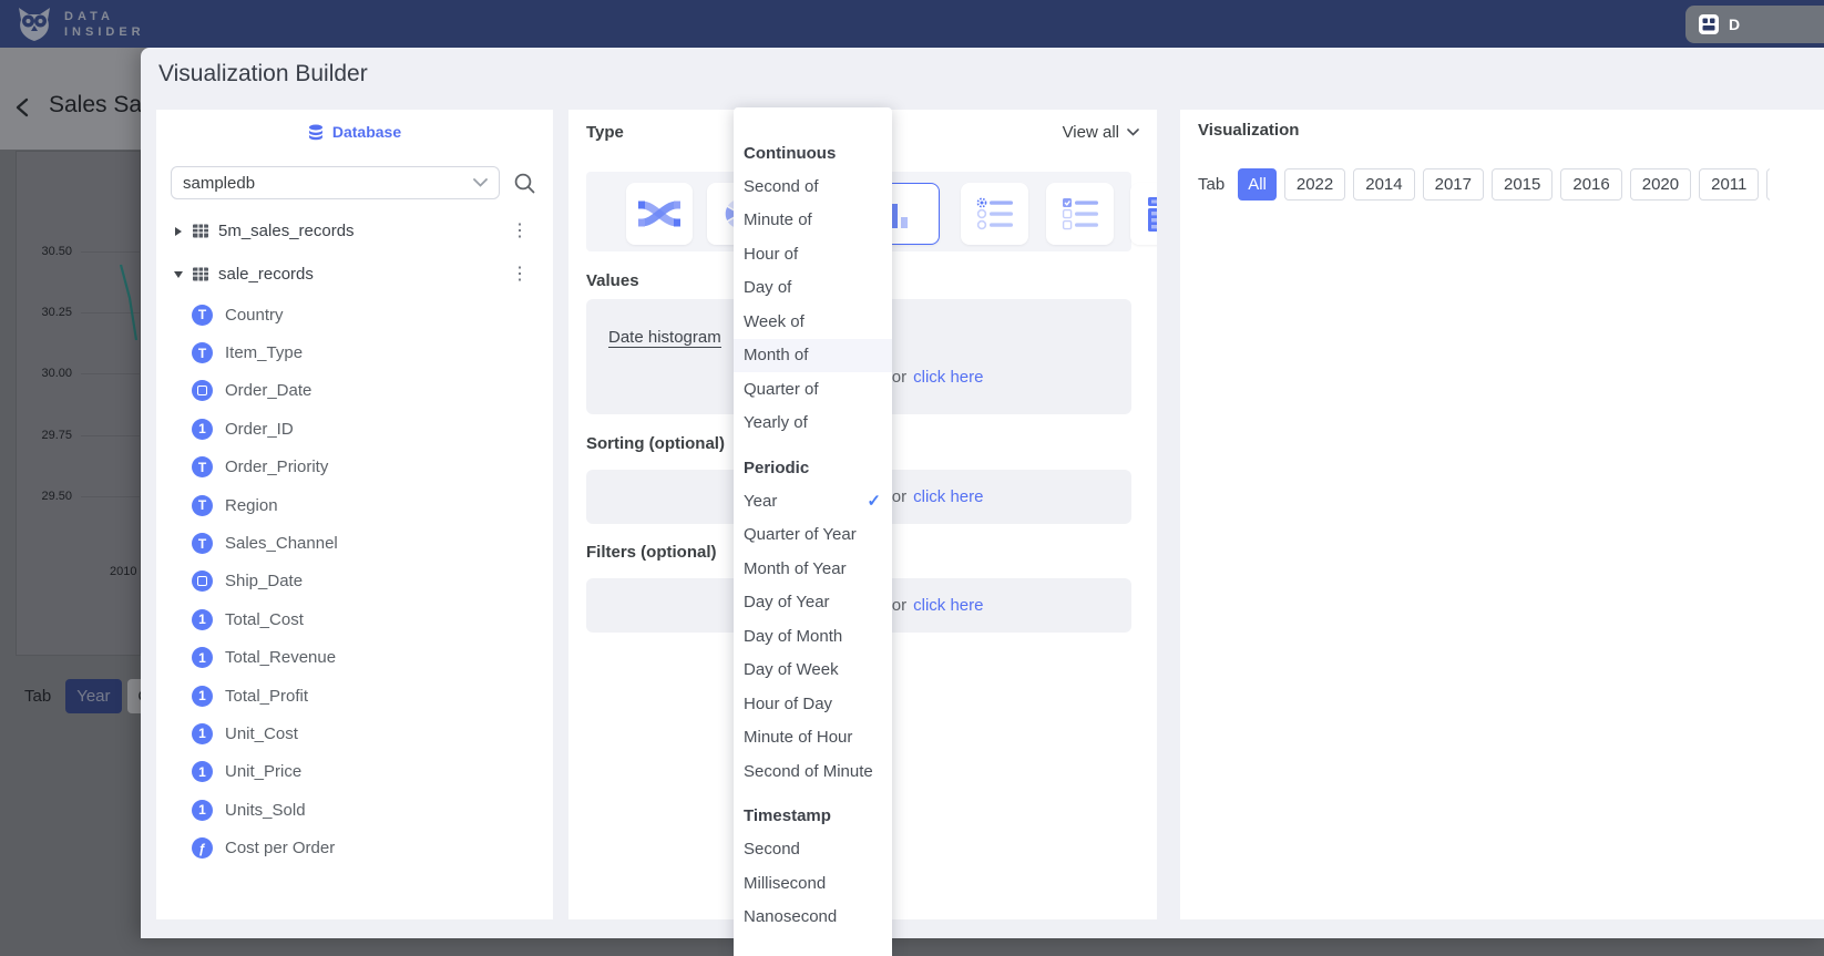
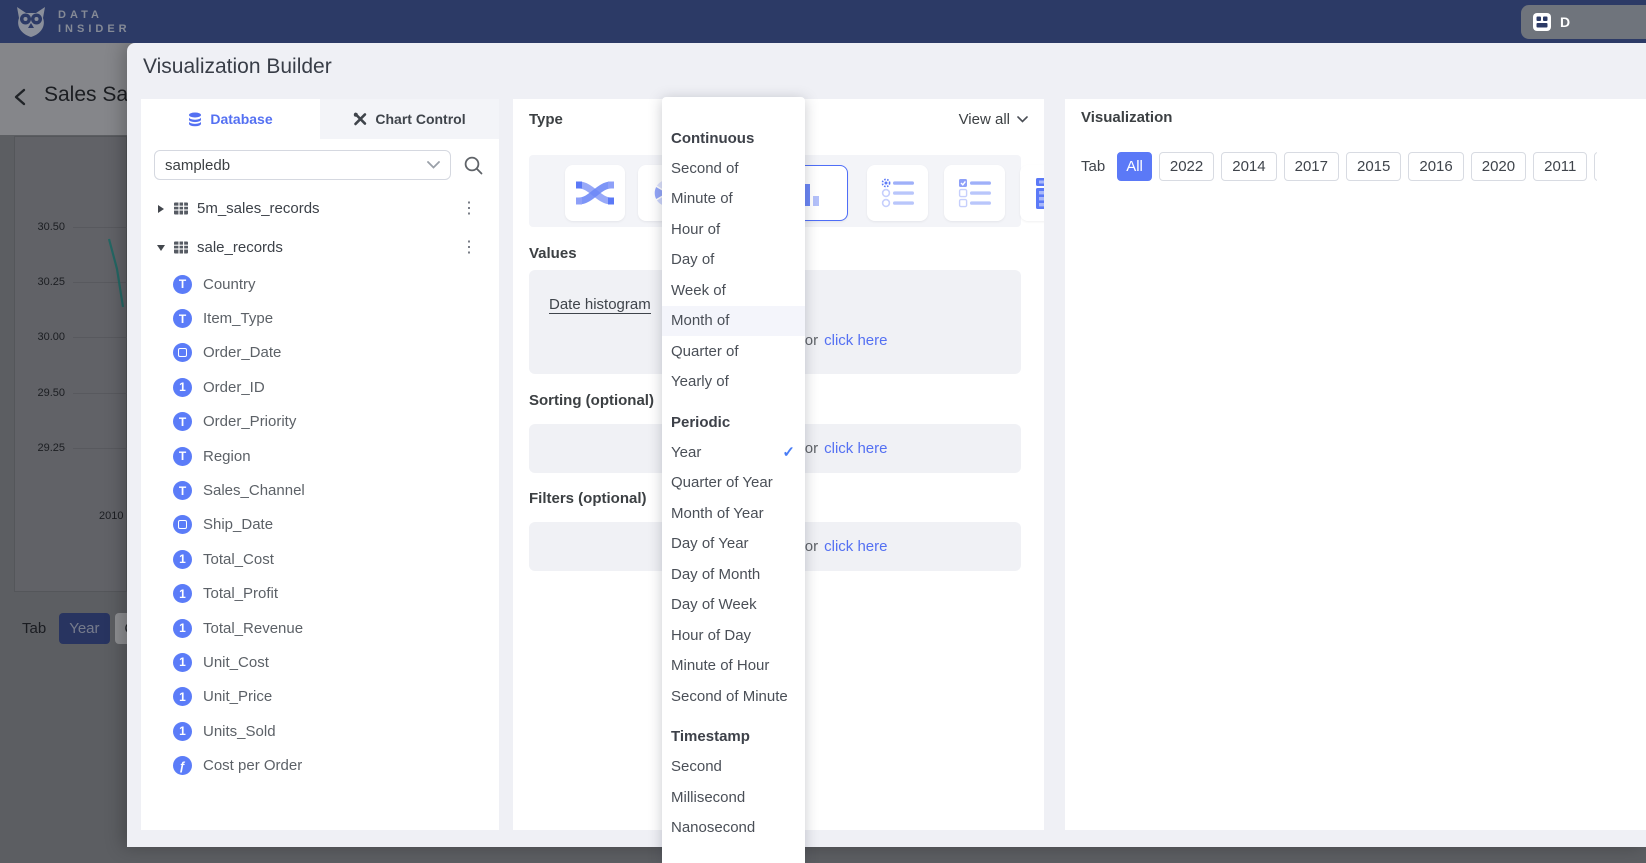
  Sales Sa
  30.50
  30.25
  30.00
- 29.75
  29.50
+ 29.25
  2010
  Tab
  Year
  DATA
  INSIDER
  D
  Visualization Builder
  Database
+ Chart Control
  sampledb
  5m_sales_records
  ⋮
  sale_records
  ⋮
  T
  Country
  T
  Item_Type
  Order_Date
  1
  Order_ID
  T
  Order_Priority
  T
  Region
  T
  Sales_Channel
  Ship_Date
  1
  Total_Cost
  1
- Total_Revenue
+ Total_Profit
  1
- Total_Profit
+ Total_Revenue
  1
  Unit_Cost
  1
  Unit_Price
  1
  Units_Sold
  ƒ
  Cost per Order
  Type
  View all
  Values
  Date histogram
  click here
  Sorting (optional)
  click here
  Filters (optional)
  click here
  Visualization
  Tab
  All
  2022
  2014
  2017
  2015
  2016
  2020
  2011
  Continuous
  Second of
  Minute of
  Hour of
  Day of
  Week of
  Month of
  Quarter of
  Yearly of
  Periodic
  Year
  ✓
  Quarter of Year
  Month of Year
  Day of Year
  Day of Month
  Day of Week
  Hour of Day
  Minute of Hour
  Second of Minute
  Timestamp
  Second
  Millisecond
  Nanosecond
